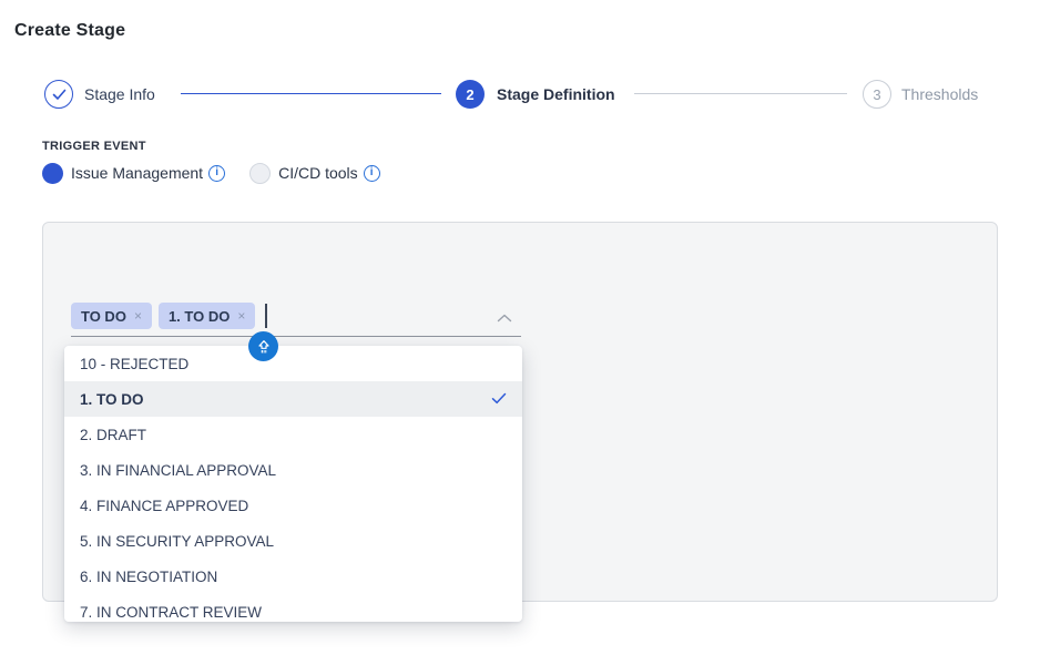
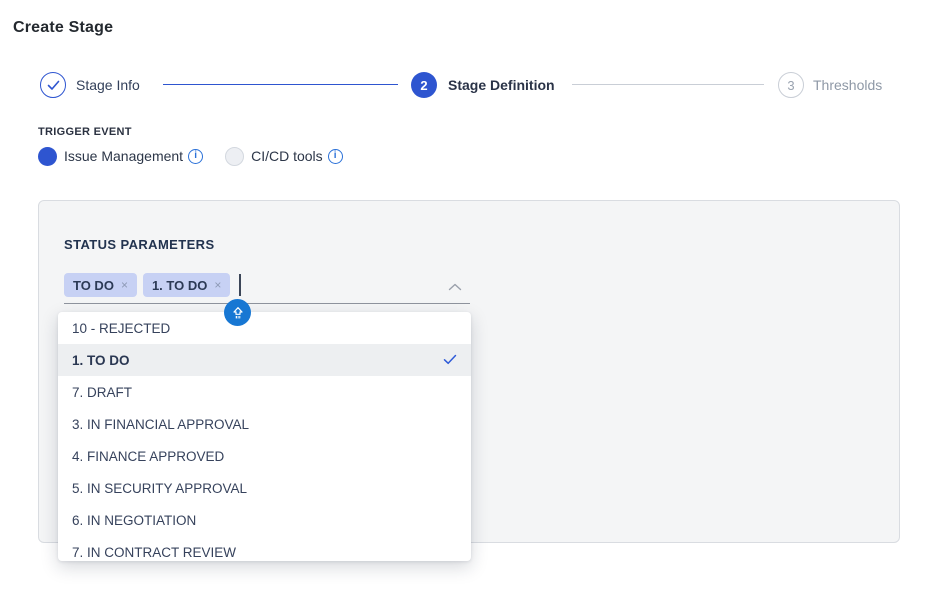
  Create Stage
  Stage Info
  2
  Stage Definition
  3
  Thresholds
  TRIGGER EVENT
  Issue Management
  i
  CI/CD tools
  i
+ STATUS PARAMETERS
  TO DO
  ×
  1. TO DO
  ×
  10 - REJECTED
  1. TO DO
- 2. DRAFT
+ 7. DRAFT
  3. IN FINANCIAL APPROVAL
  4. FINANCE APPROVED
  5. IN SECURITY APPROVAL
  6. IN NEGOTIATION
  7. IN CONTRACT REVIEW
